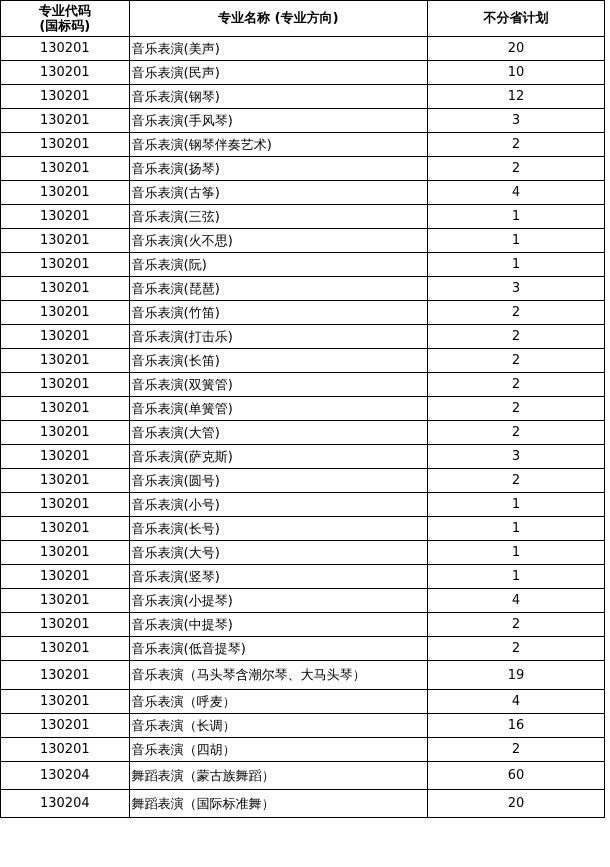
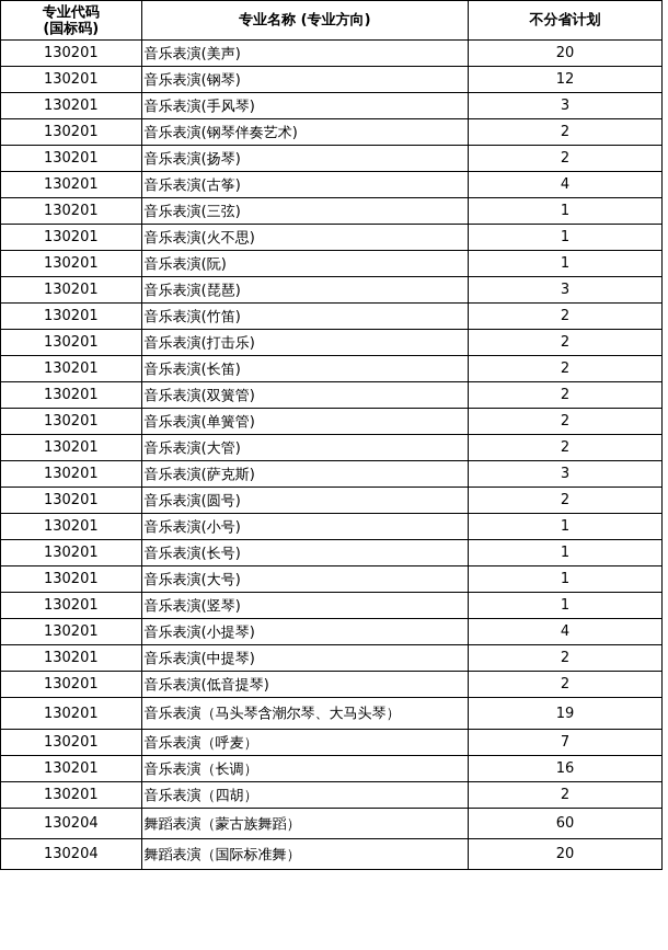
  专业代码(国标码)	专业名称 (专业方向)	不分省计划
  130201	音乐表演(美声)	20
- 130201	音乐表演(民声)	10
  130201	音乐表演(钢琴)	12
  130201	音乐表演(手风琴)	3
  130201	音乐表演(钢琴伴奏艺术)	2
  130201	音乐表演(扬琴)	2
  130201	音乐表演(古筝)	4
  130201	音乐表演(三弦)	1
  130201	音乐表演(火不思)	1
  130201	音乐表演(阮)	1
  130201	音乐表演(琵琶)	3
  130201	音乐表演(竹笛)	2
  130201	音乐表演(打击乐)	2
  130201	音乐表演(长笛)	2
  130201	音乐表演(双簧管)	2
  130201	音乐表演(单簧管)	2
  130201	音乐表演(大管)	2
  130201	音乐表演(萨克斯)	3
  130201	音乐表演(圆号)	2
  130201	音乐表演(小号)	1
  130201	音乐表演(长号)	1
  130201	音乐表演(大号)	1
  130201	音乐表演(竖琴)	1
  130201	音乐表演(小提琴)	4
  130201	音乐表演(中提琴)	2
  130201	音乐表演(低音提琴)	2
  130201	音乐表演（马头琴含潮尔琴、大马头琴）	19
- 130201	音乐表演（呼麦）	4
+ 130201	音乐表演（呼麦）	7
  130201	音乐表演（长调）	16
  130201	音乐表演（四胡）	2
  130204	舞蹈表演（蒙古族舞蹈）	60
  130204	舞蹈表演（国际标准舞）	20
